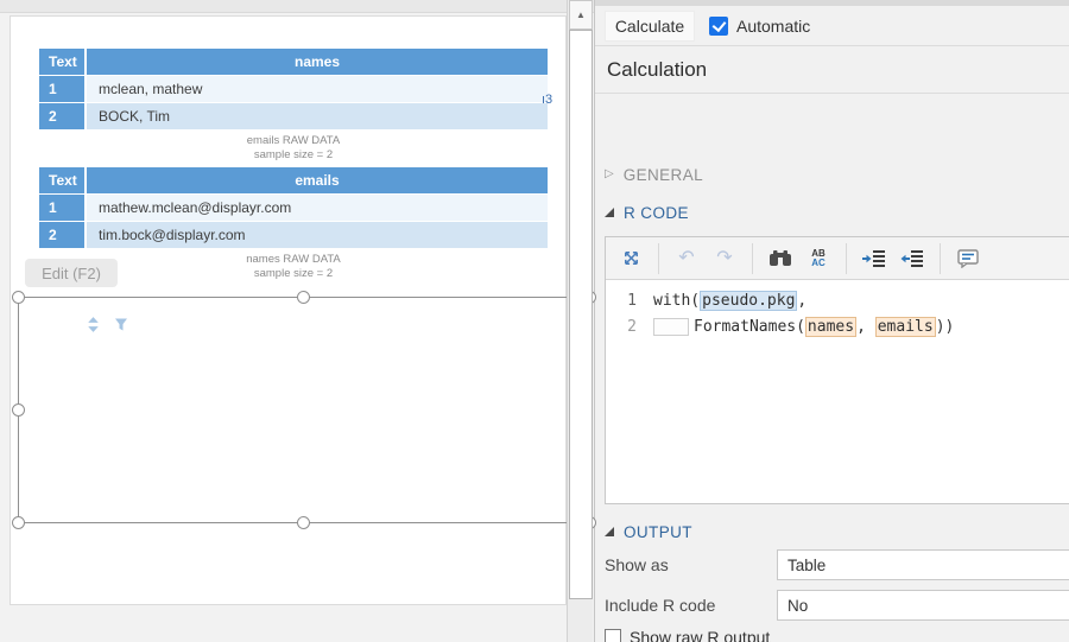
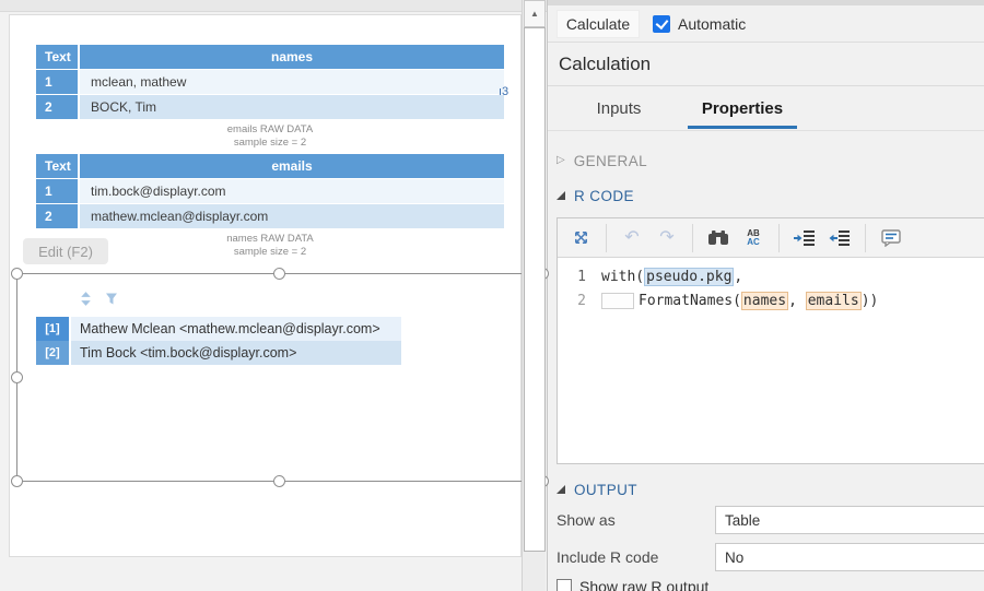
  Text
  names
  1
  mclean, mathew
  2
  BOCK, Tim
  emails RAW DATA
  sample size = 2
  Text
  emails
  1
- mathew.mclean@displayr.com
+ tim.bock@displayr.com
  2
- tim.bock@displayr.com
+ mathew.mclean@displayr.com
  names RAW DATA
  sample size = 2
  Edit (F2)
  ı3
+ [1]
+ Mathew Mclean <mathew.mclean@displayr.com>
+ [2]
+ Tim Bock <tim.bock@displayr.com>
  ▲
  Calculate
  Automatic
  Calculation
+ Inputs
+ Properties
  ▷
  GENERAL
  R CODE
  ↶
  ↷
  AB
  AC
  1
  with( pseudo.pkg ,
  2
  FormatNames( names , emails ))
  OUTPUT
  Show as
  Table
  Include R code
  No
  Show raw R output
